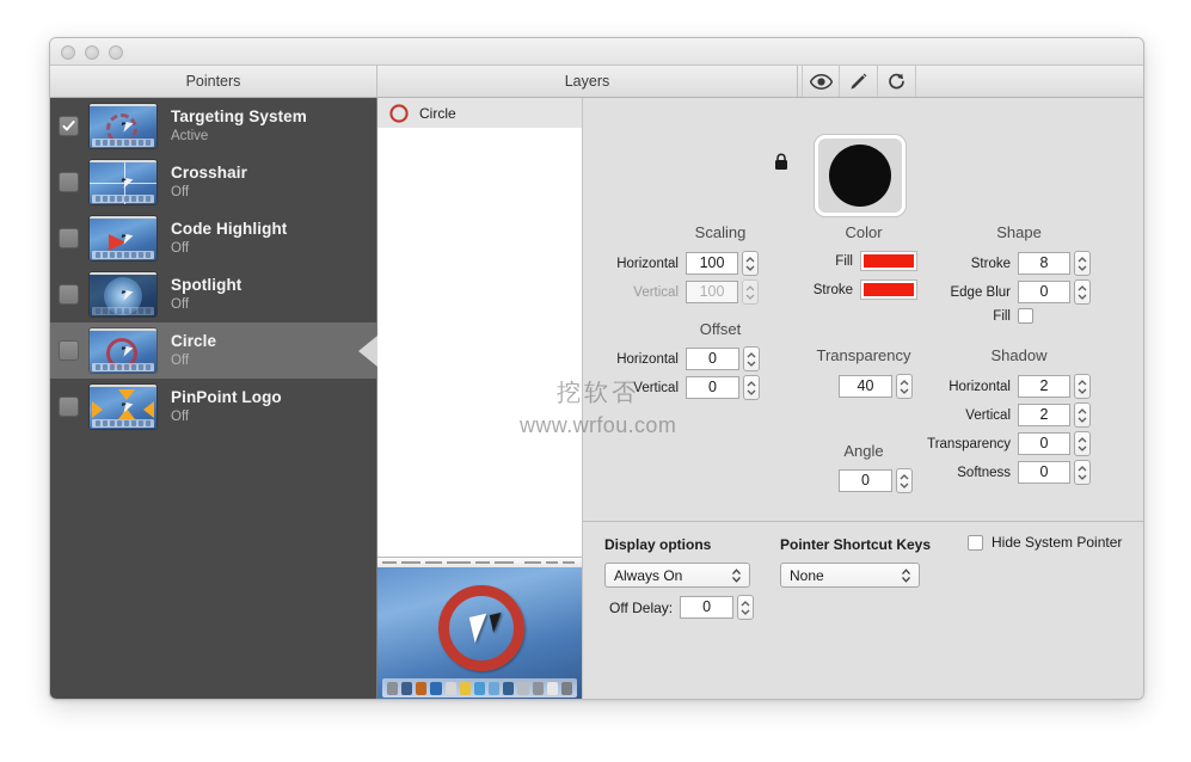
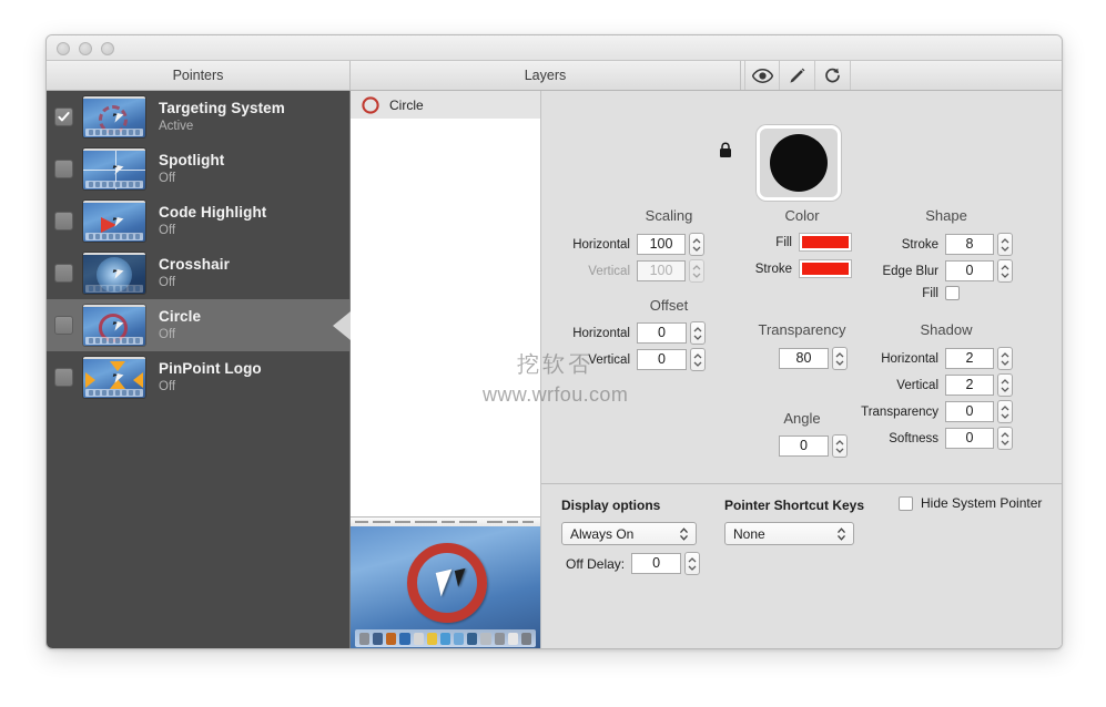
  Pointers
  Layers
  Targeting System
  Active
- Crosshair
+ Spotlight
  Off
  Code Highlight
  Off
- Spotlight
+ Crosshair
  Off
  Circle
  Off
  PinPoint Logo
  Off
  Circle
  Scaling
  Horizontal
  100
  Vertical
  100
  Offset
  Horizontal
  0
  Vertical
  0
  Color
  Fill
  Stroke
  Transparency
- 40
+ 80
  Angle
  0
  Shape
  Stroke
  8
  Edge Blur
  0
  Fill
  Shadow
  Horizontal
  2
  Vertical
  2
  Transparency
  0
  Softness
  0
  Display options
  Always On
  Off Delay:
  0
  Pointer Shortcut Keys
  None
  Hide System Pointer
  挖软否
  www.wrfou.com
